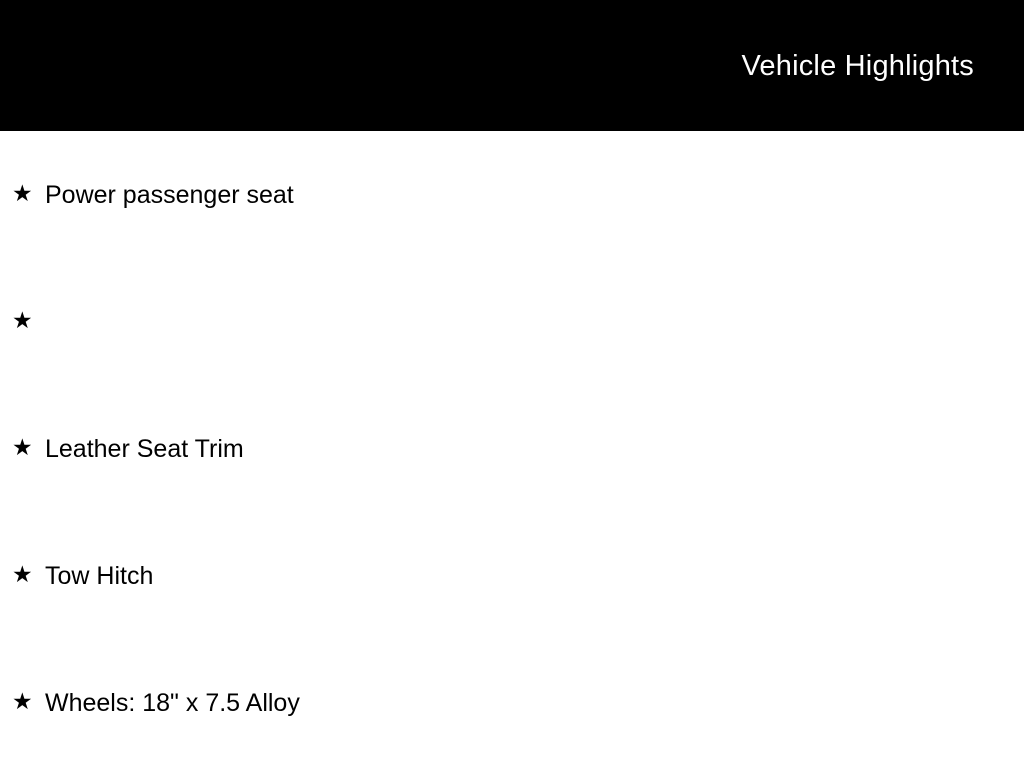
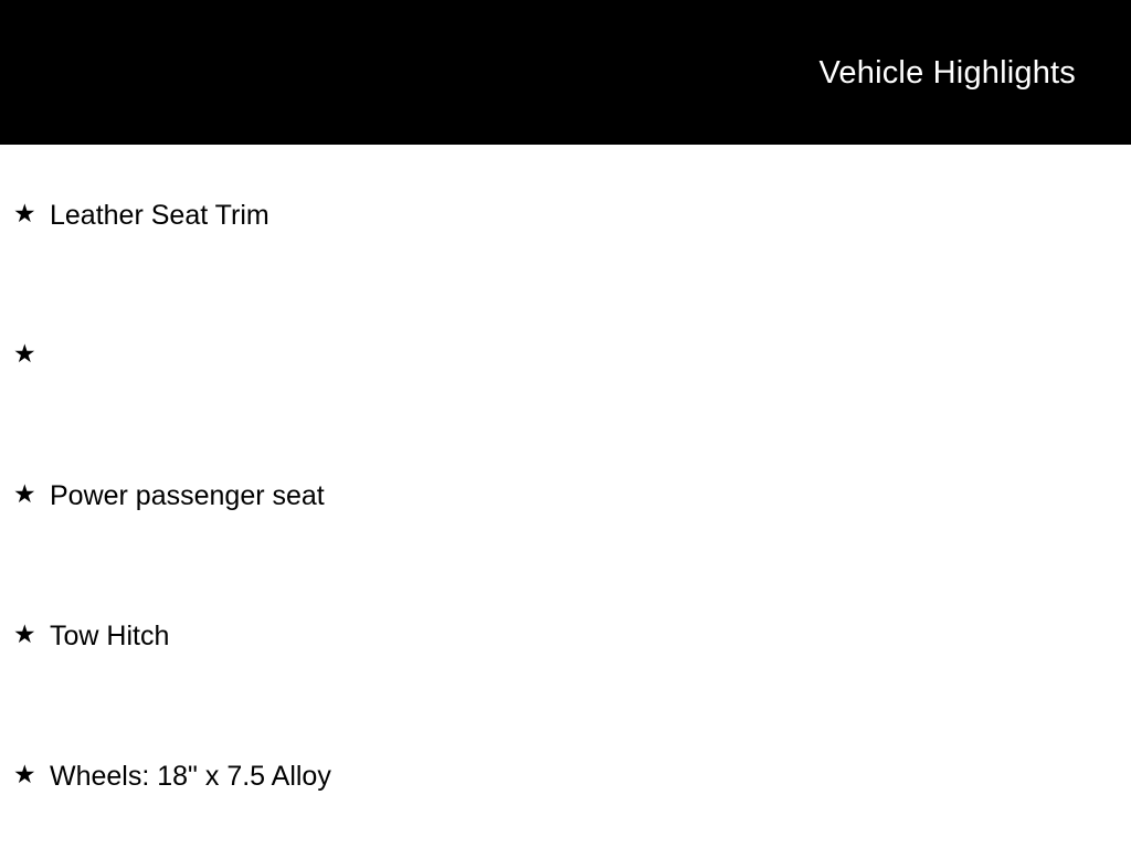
  Vehicle Highlights
  ★
- Power passenger seat
+ Leather Seat Trim
  ★
  ★
- Leather Seat Trim
+ Power passenger seat
  ★
  Tow Hitch
  ★
  Wheels: 18" x 7.5 Alloy
